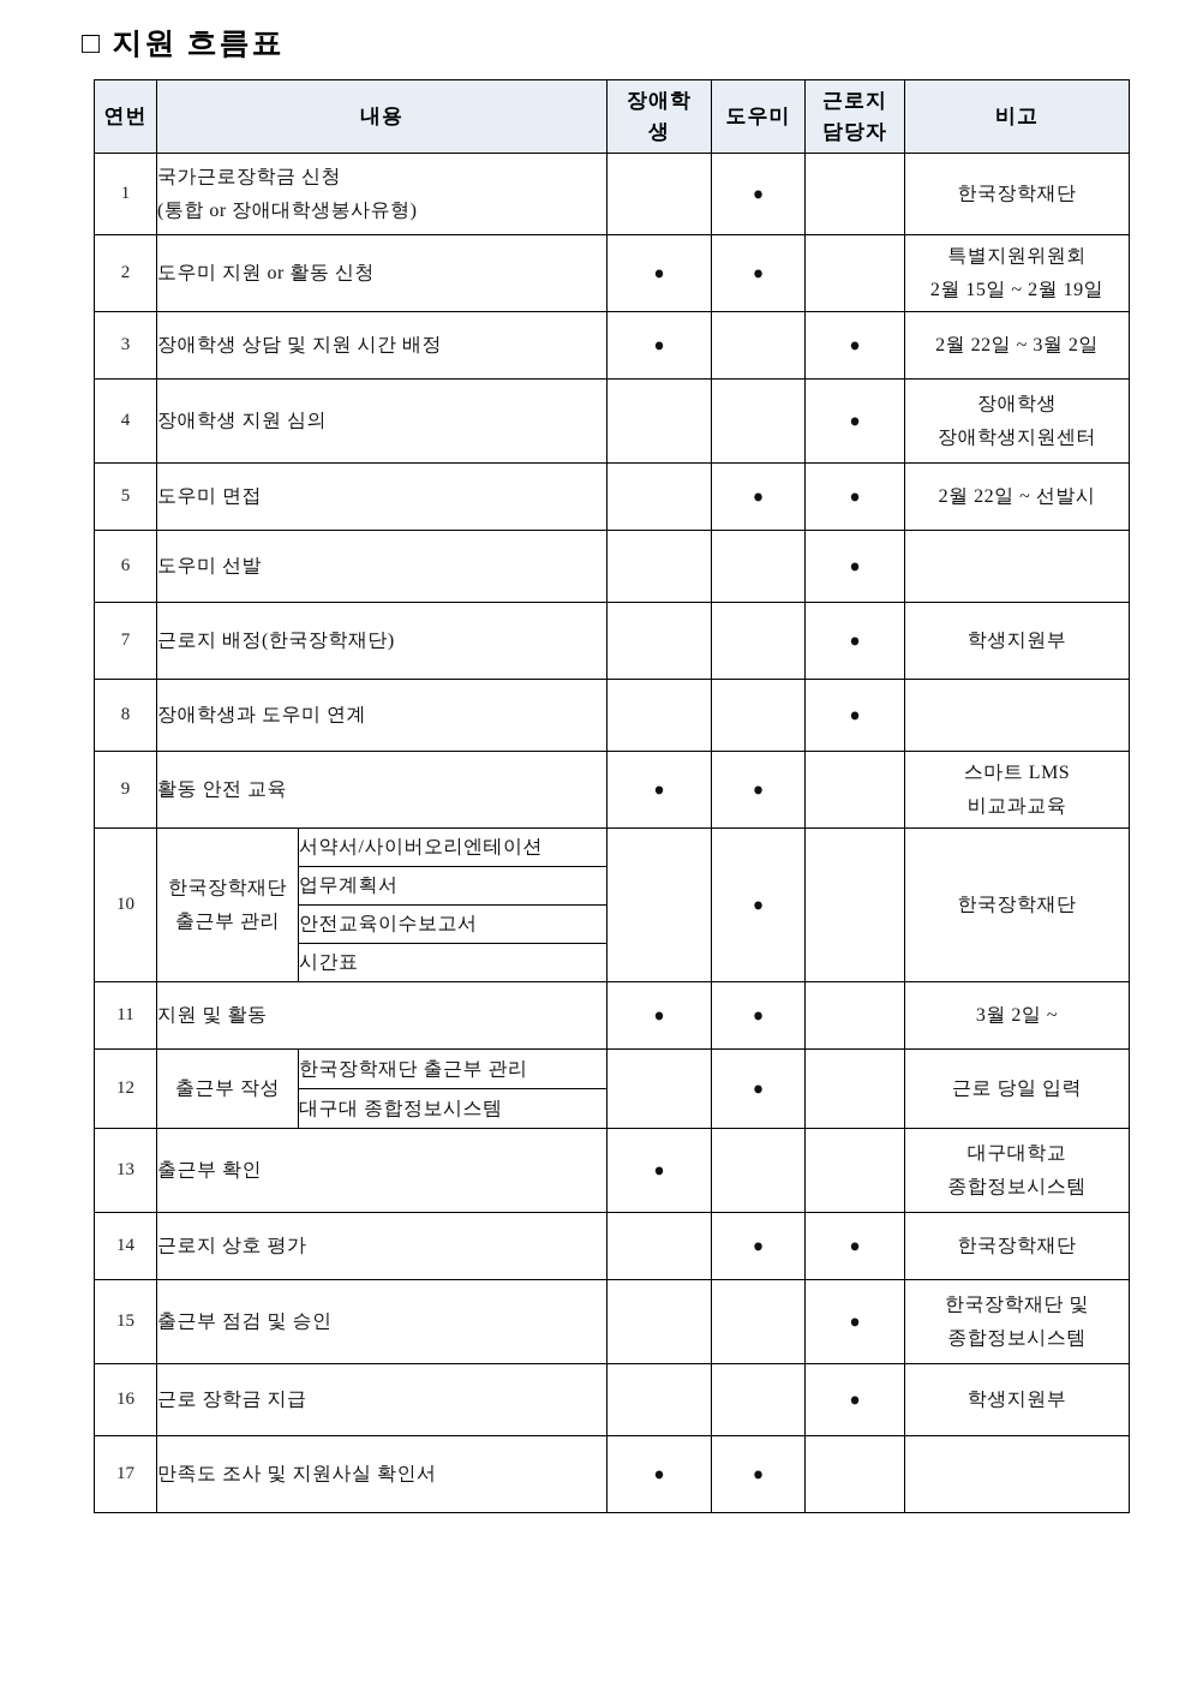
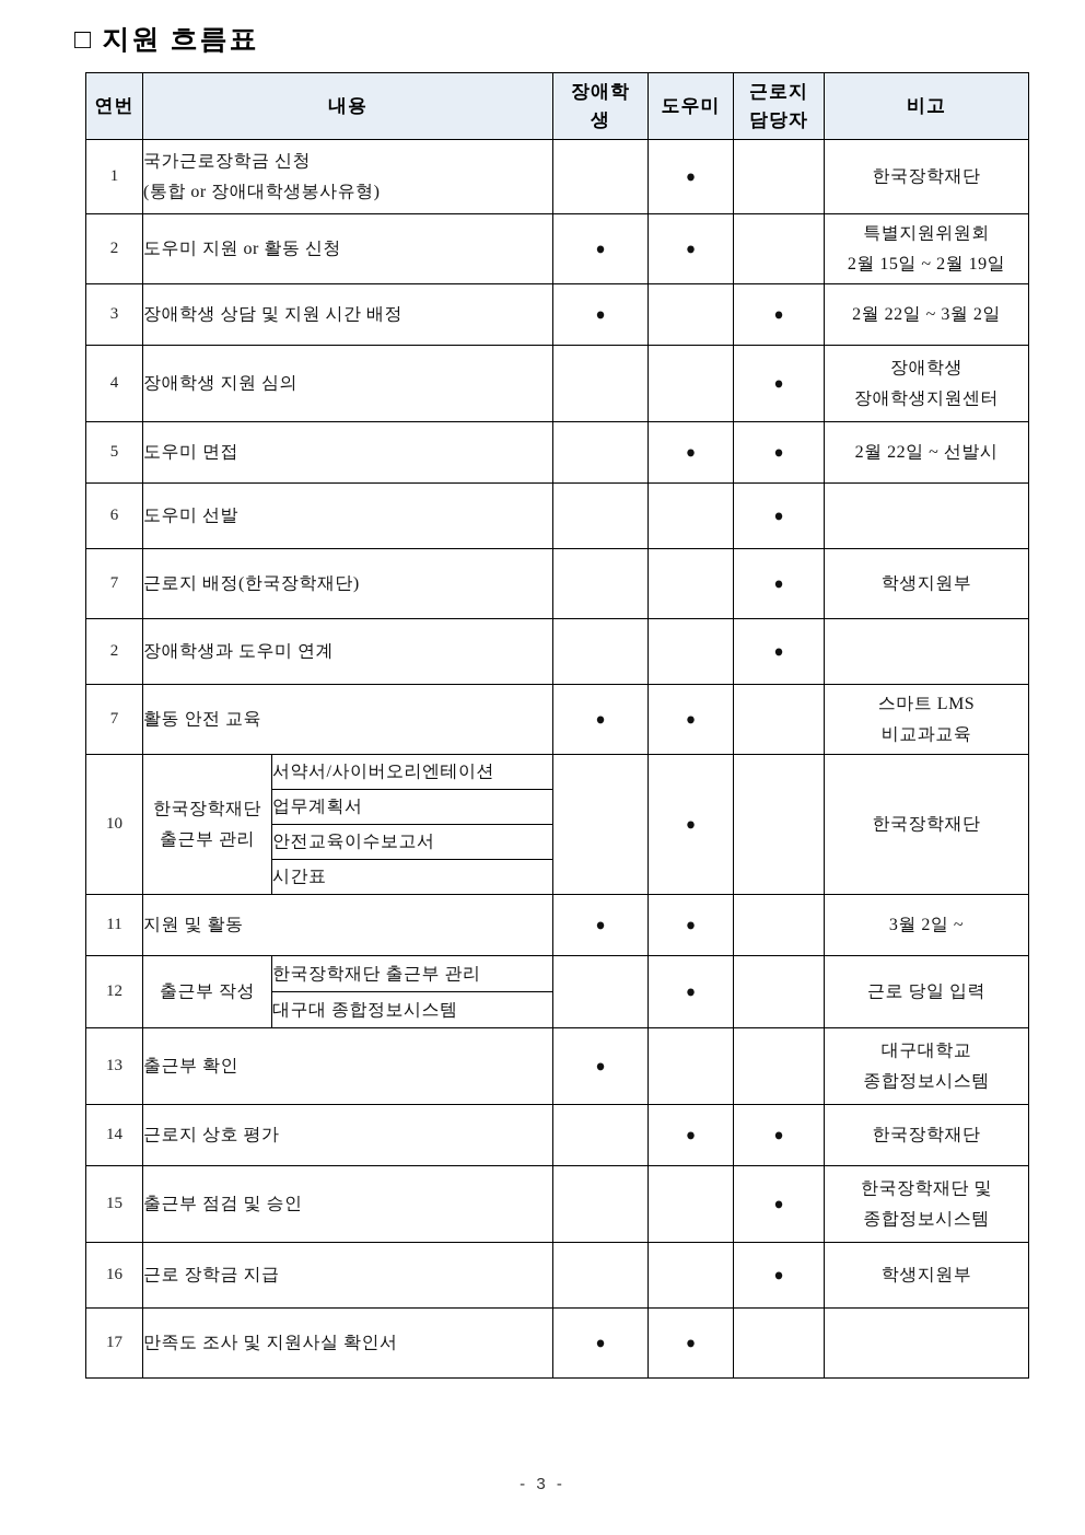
  □ 지원 흐름표
  연번	내용	장애학생	도우미	근로지담당자	비고
  1	국가근로장학금 신청(통합 or 장애대학생봉사유형)		●		한국장학재단
  2	도우미 지원 or 활동 신청	●	●		특별지원위원회2월 15일 ~ 2월 19일
  3	장애학생 상담 및 지원 시간 배정	●		●	2월 22일 ~ 3월 2일
  4	장애학생 지원 심의			●	장애학생장애학생지원센터
  5	도우미 면접		●	●	2월 22일 ~ 선발시
  6	도우미 선발			●
  7	근로지 배정(한국장학재단)			●	학생지원부
- 8	장애학생과 도우미 연계			●
+ 2	장애학생과 도우미 연계			●
- 9	활동 안전 교육	●	●		스마트 LMS비교과교육
+ 7	활동 안전 교육	●	●		스마트 LMS비교과교육
  10	한국장학재단출근부 관리	서약서/사이버오리엔테이션		●		한국장학재단
  업무계획서
  안전교육이수보고서
  시간표
  11	지원 및 활동	●	●		3월 2일 ~
  12	출근부 작성	한국장학재단 출근부 관리		●		근로 당일 입력
  대구대 종합정보시스템
  13	출근부 확인	●			대구대학교종합정보시스템
  14	근로지 상호 평가		●	●	한국장학재단
  15	출근부 점검 및 승인			●	한국장학재단 및종합정보시스템
  16	근로 장학금 지급			●	학생지원부
  17	만족도 조사 및 지원사실 확인서	●	●
+ - 3 -
